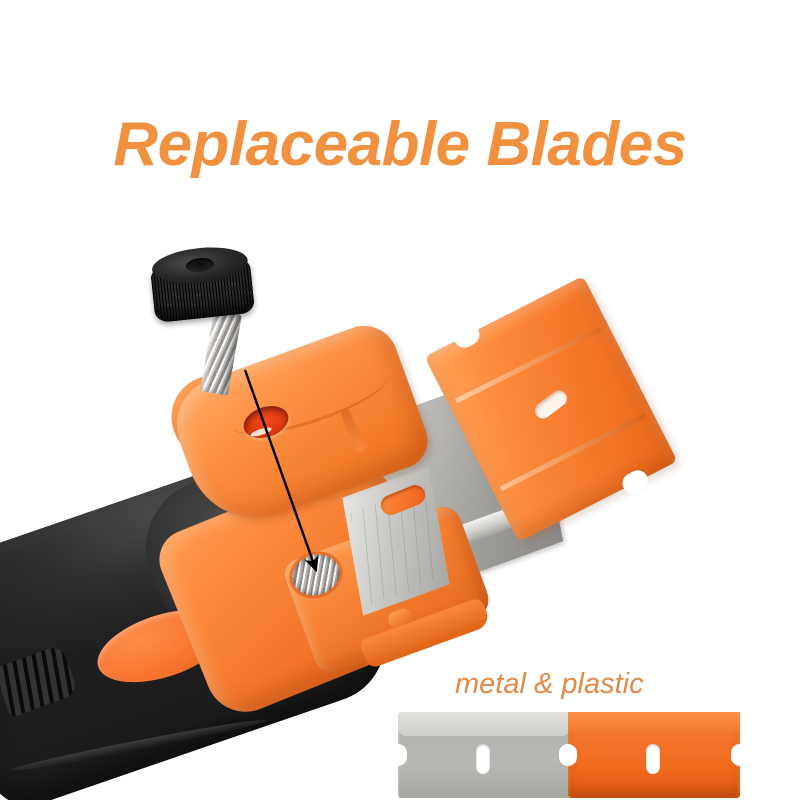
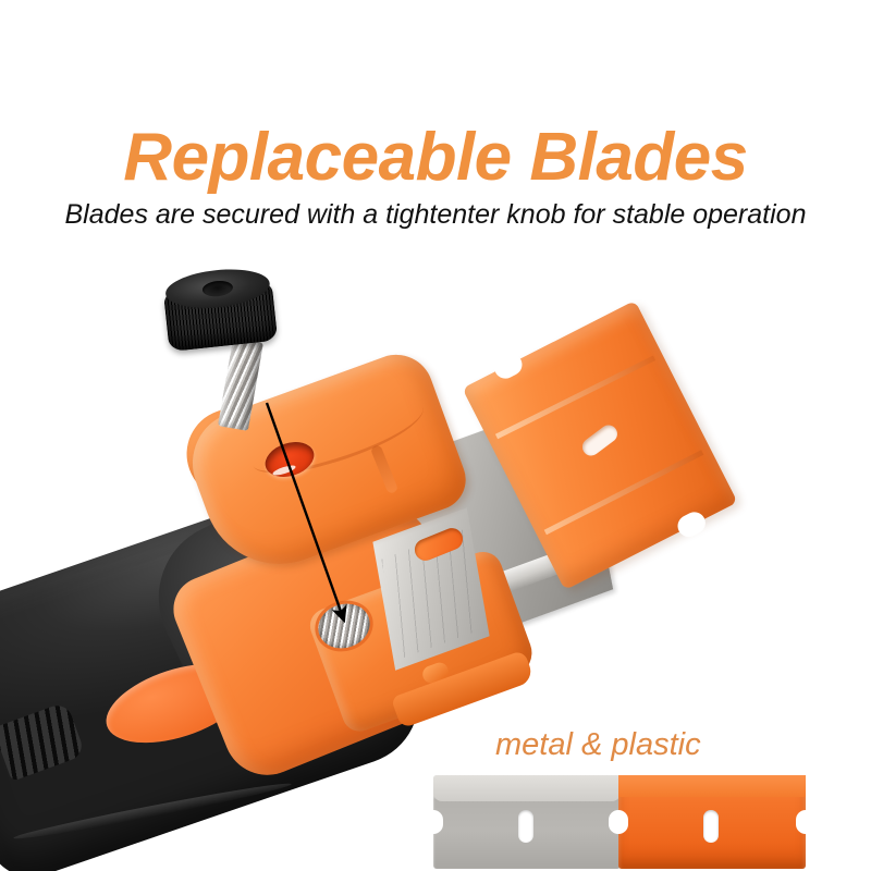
  Replaceable Blades
+ Blades are secured with a tightenter knob for stable operation
  metal & plastic
